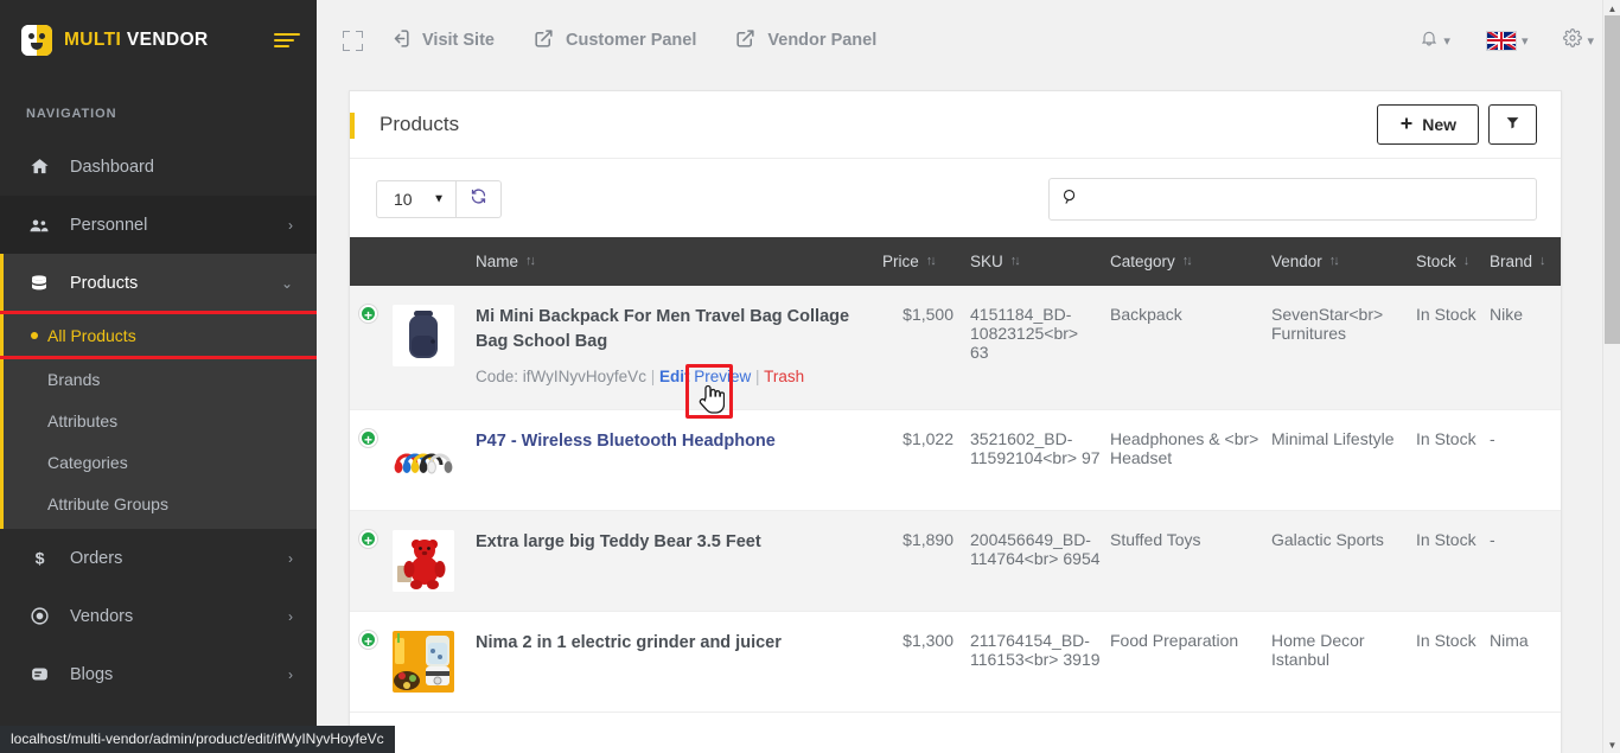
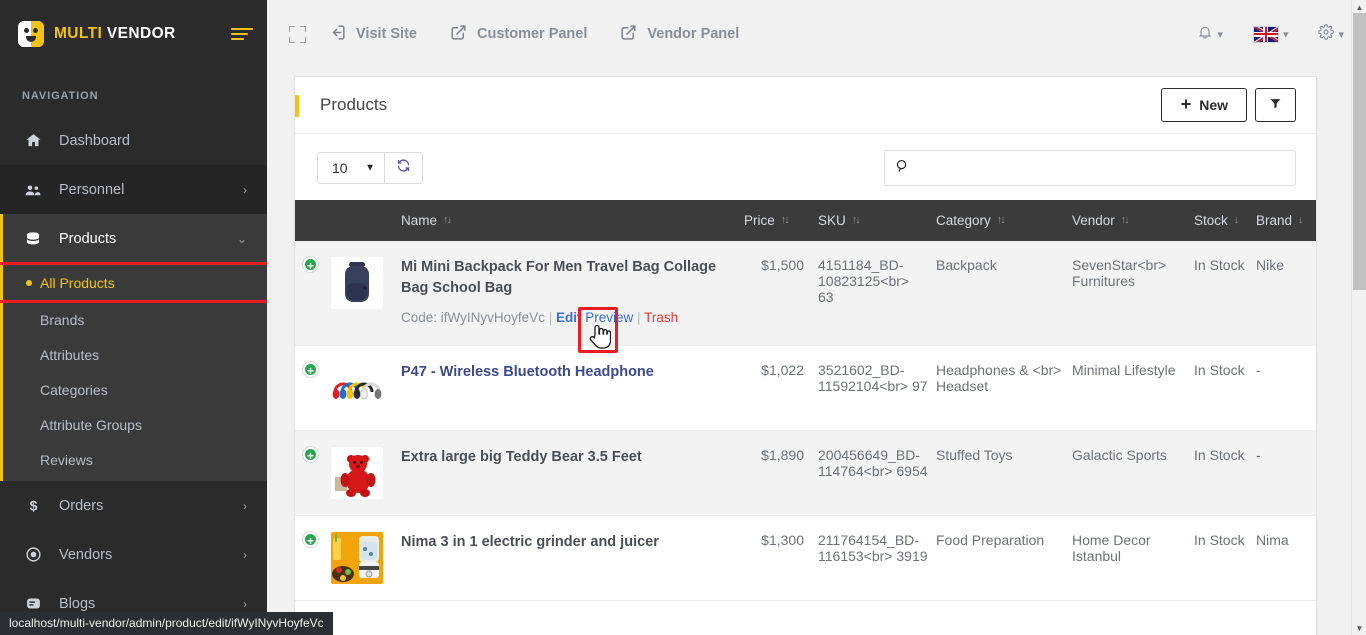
  MULTI VENDOR
  NAVIGATION
  Dashboard
  Personnel
  ›
  Products
  ⌄
  All Products
  Brands
  Attributes
  Categories
  Attribute Groups
+ Reviews
  $
  Orders
  ›
  Vendors
  ›
  Blogs
  ›
  Visit Site
  Customer Panel
  Vendor Panel
  ▾
  ▾
  ▾
  Products
  New
  10
  ▼
  		Name ↑↓	Price ↑↓	SKU ↑↓	Category ↑↓	Vendor ↑↓	Stock ↓	Brand ↓
  +		Mi Mini Backpack For Men Travel Bag Collage Bag School Bag Code: ifWyINyvHoyfeVc | Edit Preview | Trash	$1,500	4151184_BD-10823125<br> 63	Backpack	SevenStar<br> Furnitures	In Stock	Nike
  +		P47 - Wireless Bluetooth Headphone	$1,022	3521602_BD-11592104<br> 97	Headphones & <br> Headset	Minimal Lifestyle	In Stock	-
  +		Extra large big Teddy Bear 3.5 Feet	$1,890	200456649_BD-114764<br> 6954	Stuffed Toys	Galactic Sports	In Stock	-
- +		Nima 2 in 1 electric grinder and juicer	$1,300	211764154_BD-116153<br> 3919	Food Preparation	Home Decor Istanbul	In Stock	Nima
+ +		Nima 3 in 1 electric grinder and juicer	$1,300	211764154_BD-116153<br> 3919	Food Preparation	Home Decor Istanbul	In Stock	Nima
  ▲
  ▼
  localhost/multi-vendor/admin/product/edit/ifWyINyvHoyfeVc
